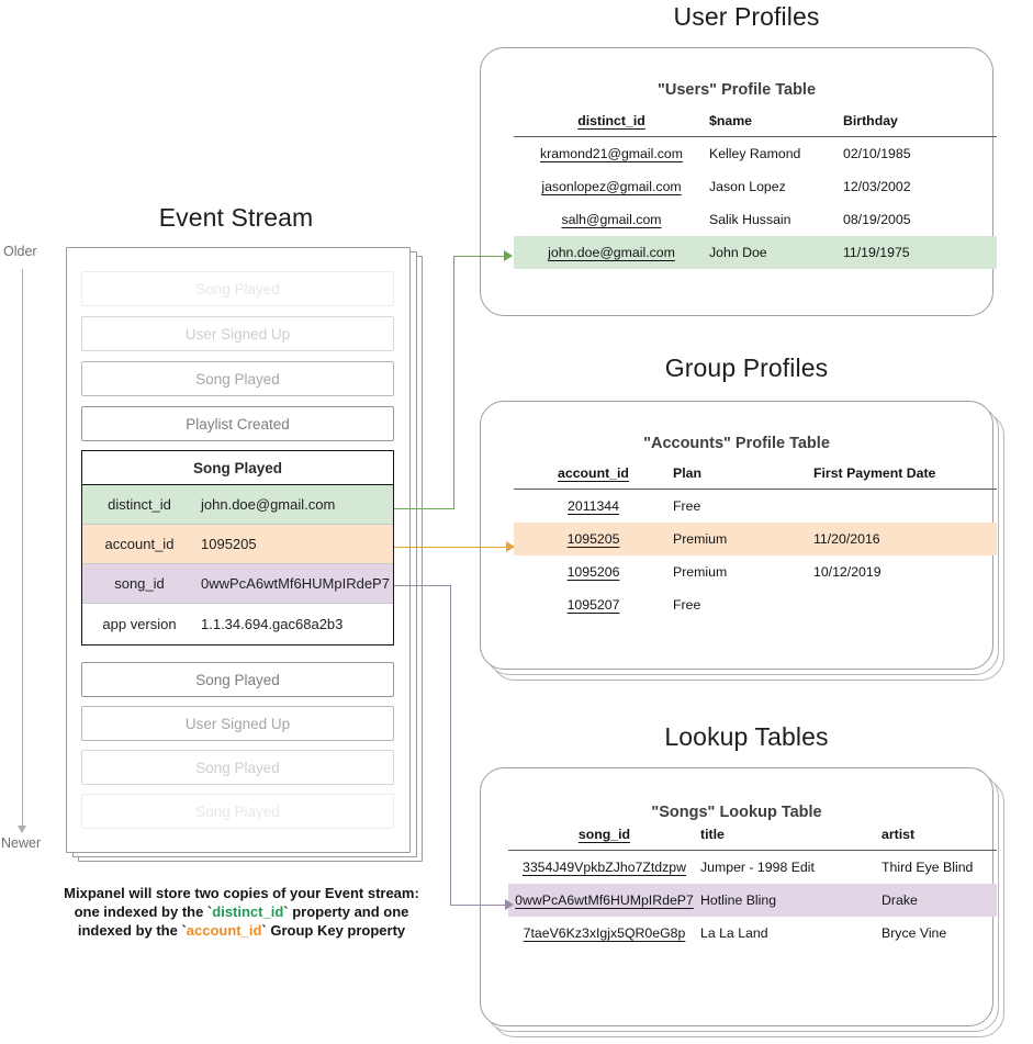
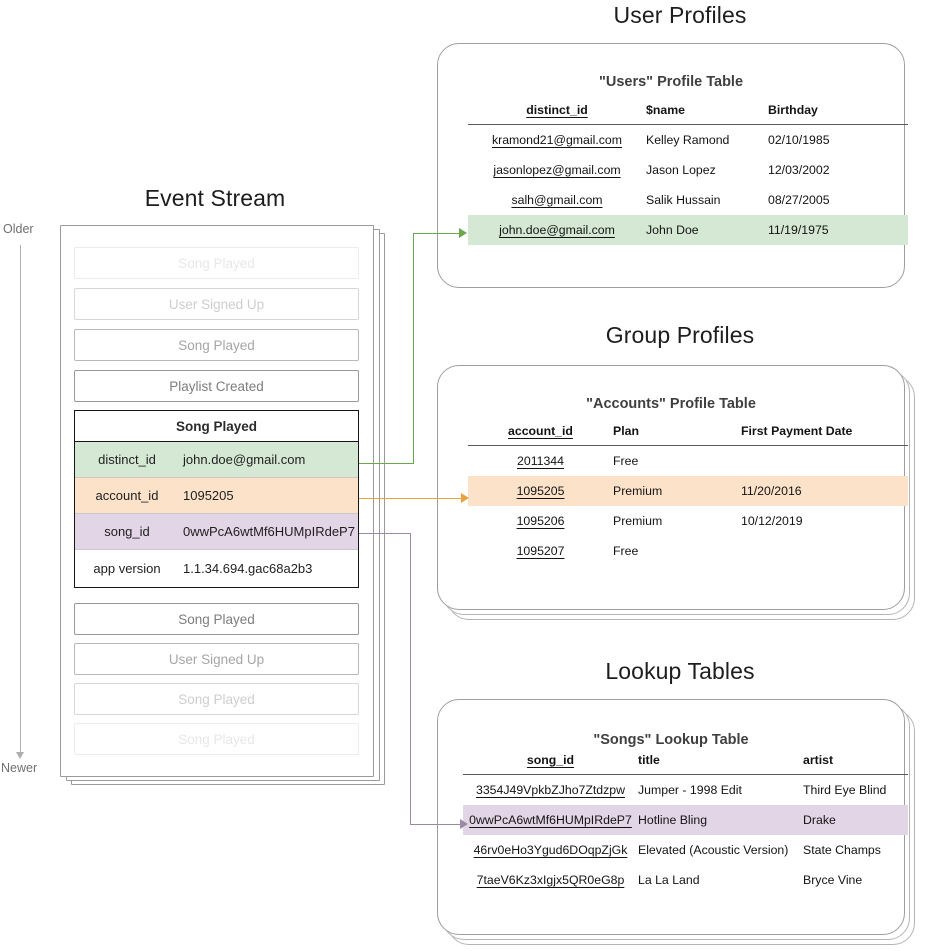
  User Profiles
  Event Stream
  Group Profiles
  Lookup Tables
  Older
  Newer
  Song Played
  User Signed Up
  Song Played
  Playlist Created
  Song Played
  distinct_id
  john.doe@gmail.com
  account_id
  1095205
  song_id
  0wwPcA6wtMf6HUMpIRdeP7
  app version
  1.1.34.694.gac68a2b3
  Song Played
  User Signed Up
  Song Played
  Song Played
- Mixpanel will store two copies of your Event stream:
- one indexed by the `distinct_id` property and one
- indexed by the `account_id` Group Key property
  "Users" Profile Table
  distinct_id	$name	Birthday
  kramond21@gmail.com	Kelley Ramond	02/10/1985
  jasonlopez@gmail.com	Jason Lopez	12/03/2002
- salh@gmail.com	Salik Hussain	08/19/2005
+ salh@gmail.com	Salik Hussain	08/27/2005
  john.doe@gmail.com	John Doe	11/19/1975
  "Accounts" Profile Table
  account_id	Plan	First Payment Date
  2011344	Free
  1095205	Premium	11/20/2016
  1095206	Premium	10/12/2019
  1095207	Free
  "Songs" Lookup Table
  song_id	title	artist
  3354J49VpkbZJho7Ztdzpw	Jumper - 1998 Edit	Third Eye Blind
  0wwPcA6wtMf6HUMpIRdeP7	Hotline Bling	Drake
+ 46rv0eHo3Ygud6DOqpZjGk	Elevated (Acoustic Version)	State Champs
  7taeV6Kz3xIgjx5QR0eG8p	La La Land	Bryce Vine
